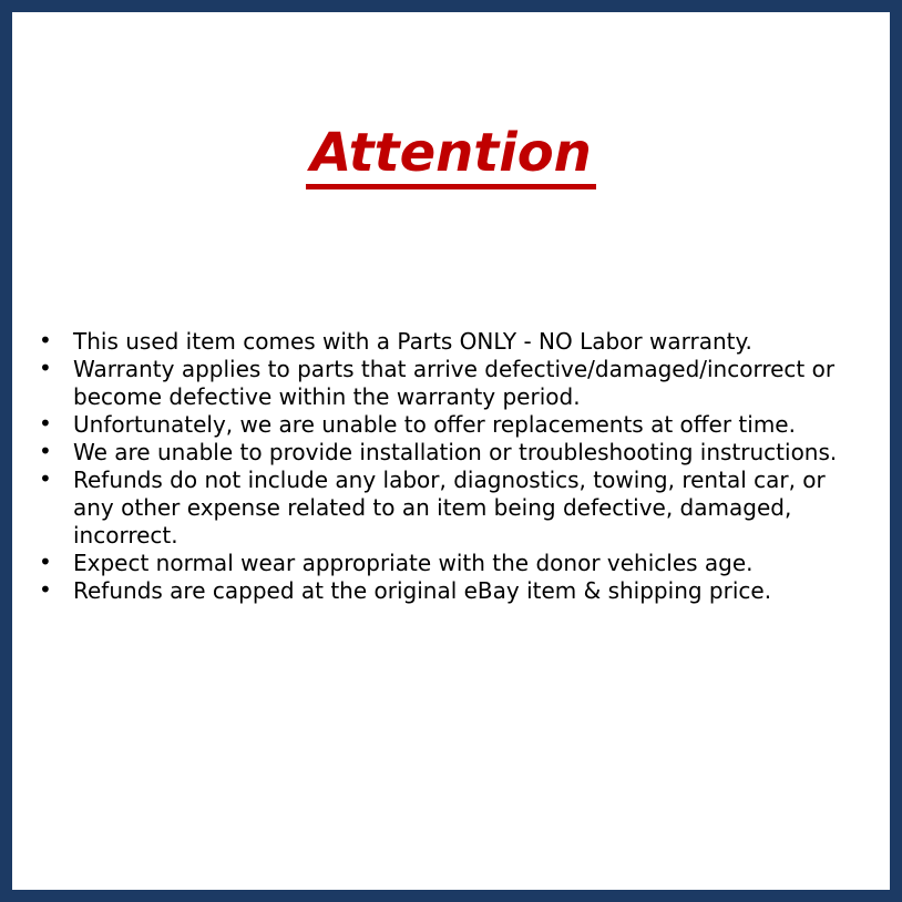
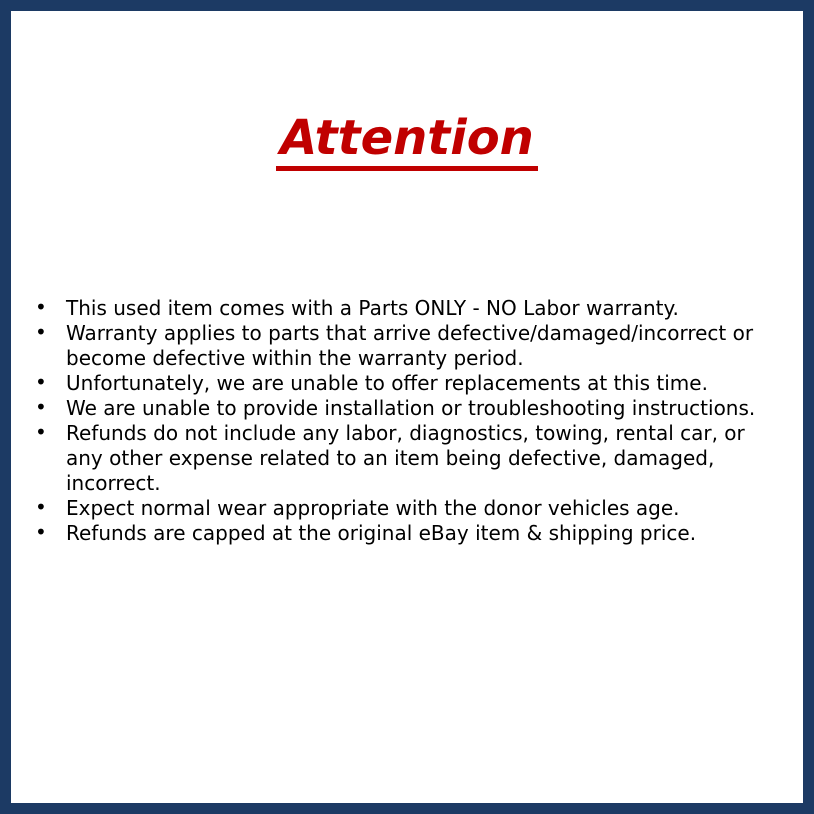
  Attention
  •
  This used item comes with a Parts ONLY - NO Labor warranty.
  •
  Warranty applies to parts that arrive defective/damaged/incorrect or become defective within the warranty period.
  •
- Unfortunately, we are unable to offer replacements at offer time.
+ Unfortunately, we are unable to offer replacements at this time.
  •
  We are unable to provide installation or troubleshooting instructions.
  •
  Refunds do not include any labor, diagnostics, towing, rental car, or any other expense related to an item being defective, damaged, incorrect.
  •
  Expect normal wear appropriate with the donor vehicles age.
  •
  Refunds are capped at the original eBay item & shipping price.
